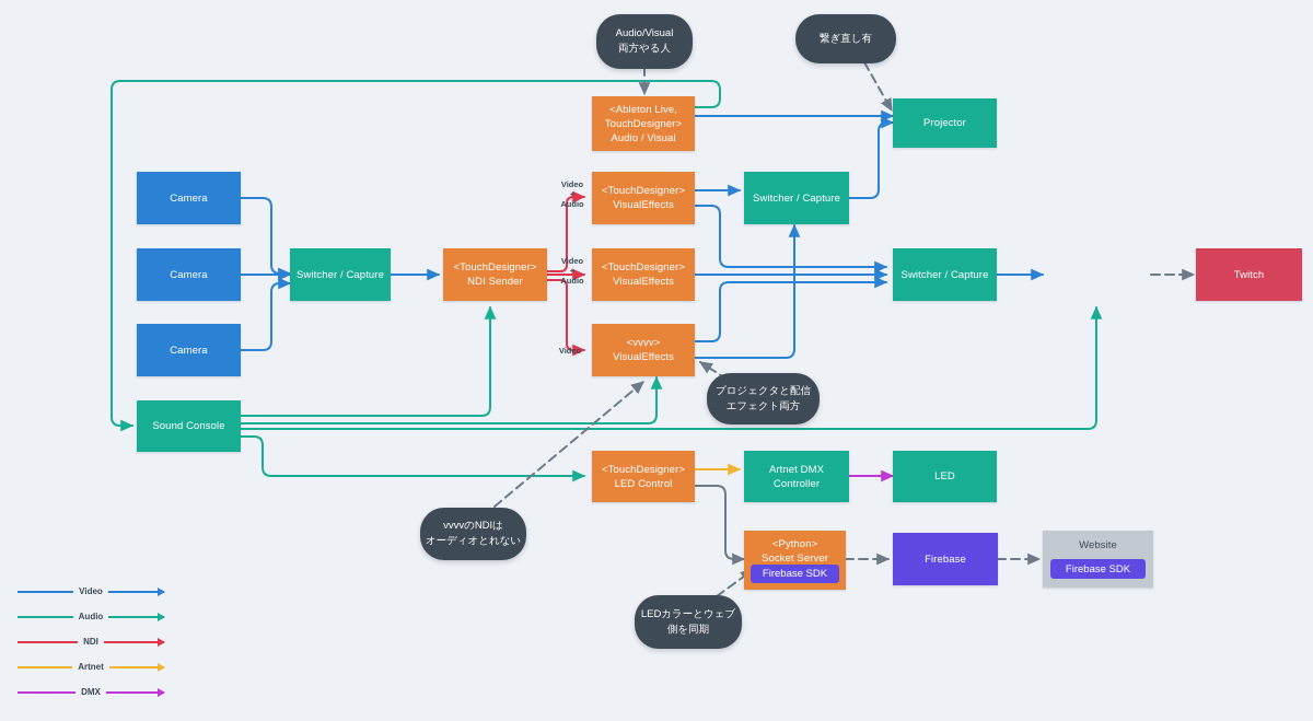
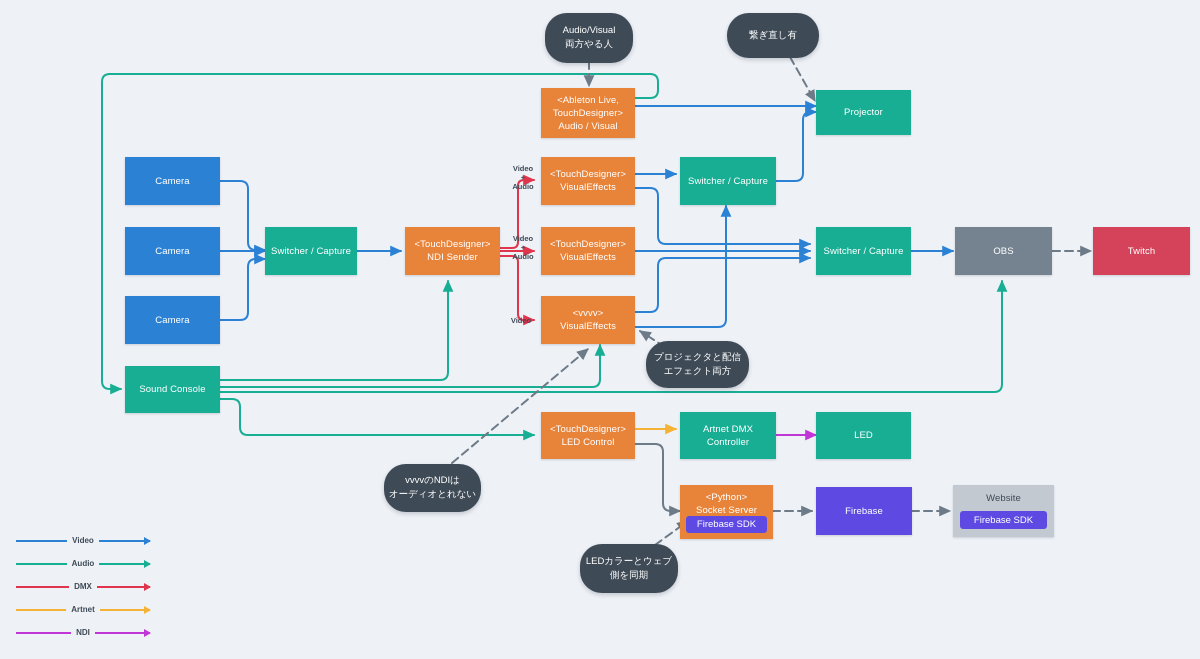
  Camera
  Camera
  Camera
  Sound Console
  Switcher / Capture
  <TouchDesigner>
  NDI Sender
  <Ableton Live,
  TouchDesigner>
  Audio / Visual
  <TouchDesigner>
  VisualEffects
  <TouchDesigner>
  VisualEffects
  <vvvv>
  VisualEffects
  Switcher / Capture
  Switcher / Capture
  Projector
+ OBS
  Twitch
  <TouchDesigner>
  LED Control
  Artnet DMX
  Controller
  LED
  <Python>
  Socket Server
  Firebase SDK
  Firebase
  Website
  Firebase SDK
  Audio/Visual
  両方やる人
  繋ぎ直し有
  プロジェクタと配信
  エフェクト両方
  vvvvのNDIは
  オーディオとれない
  LEDカラーとウェブ
  側を同期
  Video
  +
  Audio
  Video
  +
  Audio
  Video
  Video
  Audio
- NDI
+ DMX
  Artnet
- DMX
+ NDI
